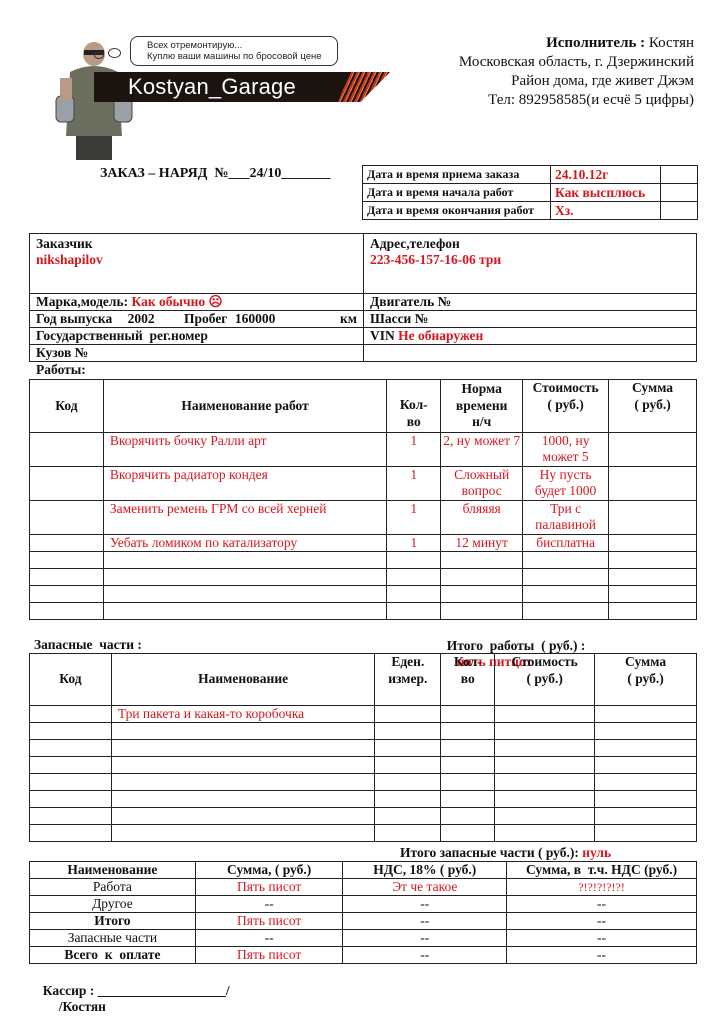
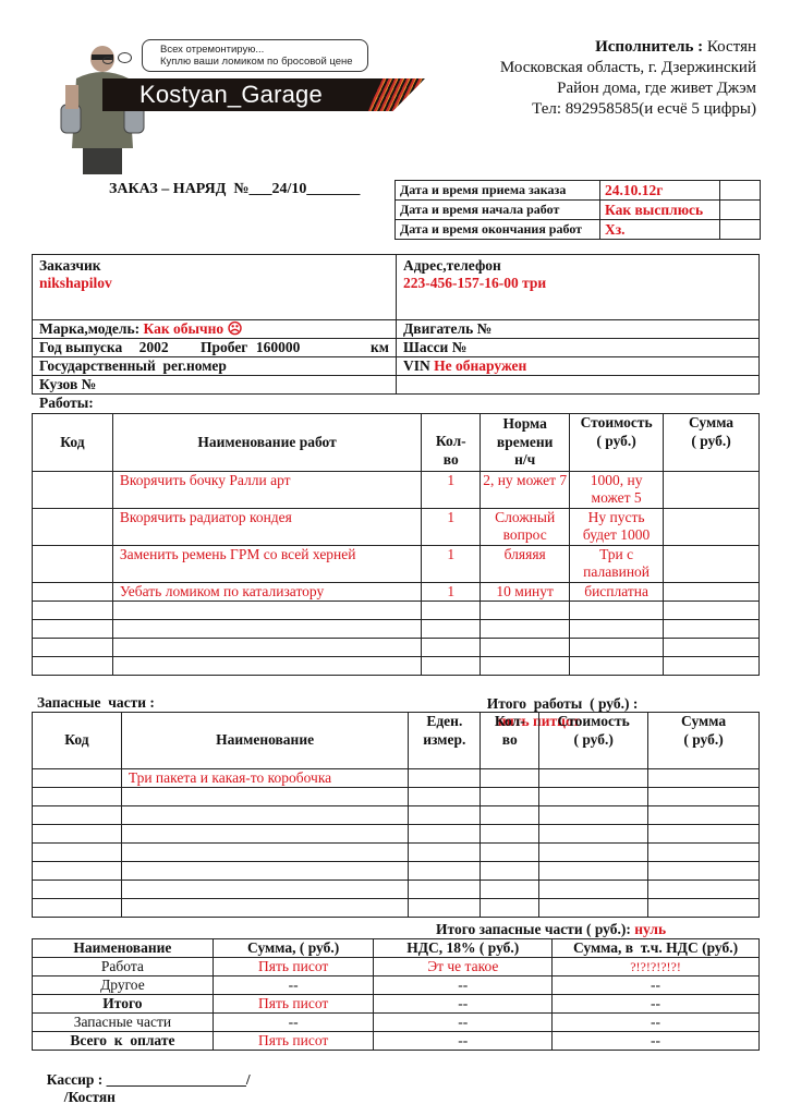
  Всех отремонтирую...
- Куплю ваши машины по бросовой цене
+ Куплю ваши ломиком по бросовой цене
  Kostyan_Garage
  Исполнитель : Костян
  Московская область, г. Дзержинский
  Район дома, где живет Джэм
  Тел: 892958585(и есчё 5 цифры)
  ЗАКАЗ – НАРЯД №___24/10_______
  Дата и время приема заказа	24.10.12г
  Дата и время начала работ	Как высплюсь
  Дата и время окончания работ	Хз.
- Заказчик nikshapilov	Адрес,телефон 223-456-157-16-06 три
+ Заказчик nikshapilov	Адрес,телефон 223-456-157-16-00 три
  Марка,модель: Как обычно ☹	Двигатель №
  Год выпуска 2002 Пробег 160000 км	Шасси №
  Государственный рег.номер	VIN Не обнаружен
  Кузов №
  Работы:
  Код	Наименование работ	Кол-во	Нормавременин/ч	Стоимость( руб.)	Сумма( руб.)
  	Вкорячить бочку Ралли арт	1	2, ну может 7	1000, ну может 5
  	Вкорячить радиатор кондея	1	Сложный вопрос	Ну пусть будет 1000
  	Заменить ремень ГРМ со всей херней	1	бляяяя	Три с палавиной
- 	Уебать ломиком по катализатору	1	12 минут	бисплатна
+ 	Уебать ломиком по катализатору	1	10 минут	бисплатна
  Итого работы ( руб.) : пять питцот
  Запасные части :
  Код	Наименование	Еден.измер.	Кол-во	Стоимость( руб.)	Сумма( руб.)
  	Три пакета и какая-то коробочка
  Итого запасные части ( руб.): нуль
  Наименование	Сумма, ( руб.)	НДС, 18% ( руб.)	Сумма, в т.ч. НДС (руб.)
  Работа	Пять писот	Эт че такое	?!?!?!?!?!
  Другое	--	--	--
  Итого	Пять писот	--	--
  Запасные части	--	--	--
  Всего к оплате	Пять писот	--	--
  Кассир : ___________________/ /Костян
